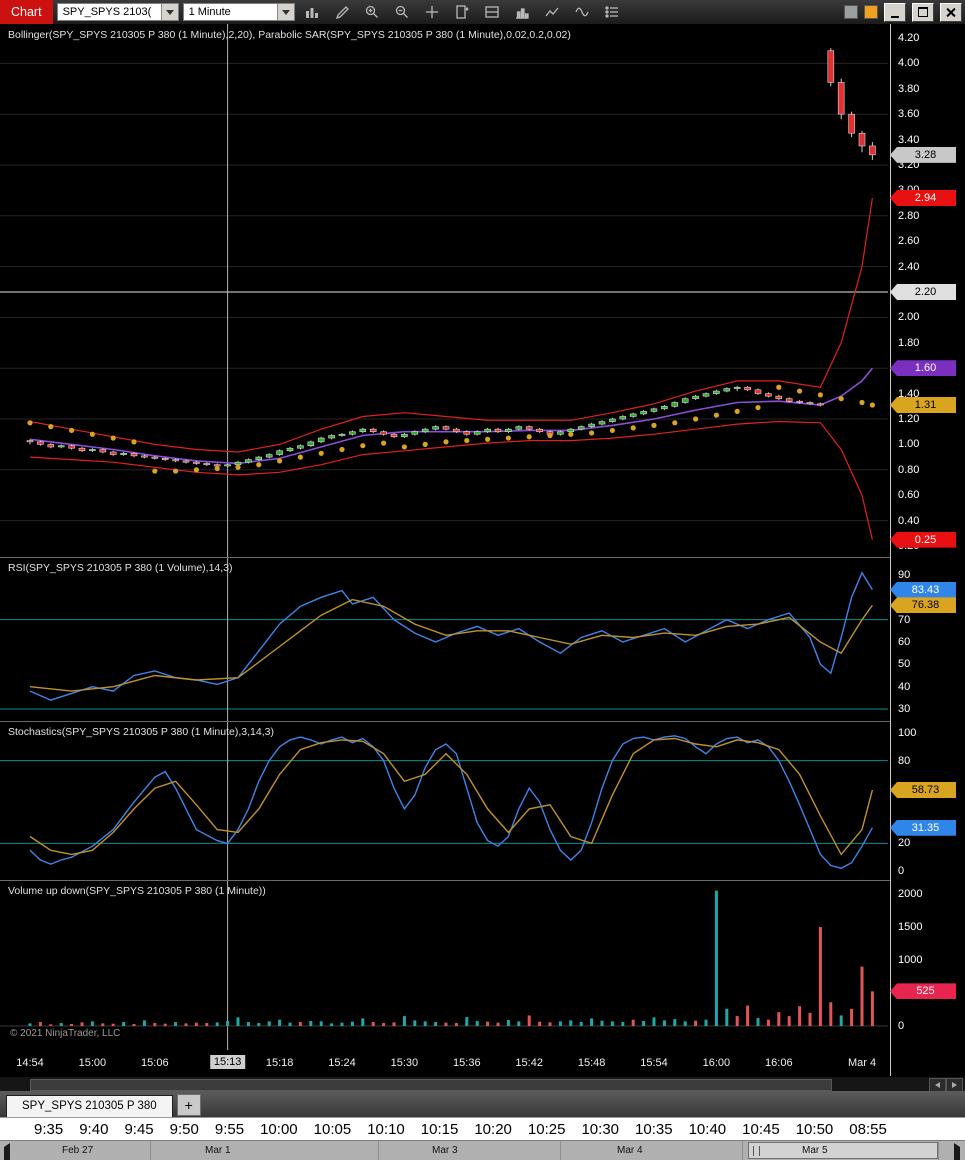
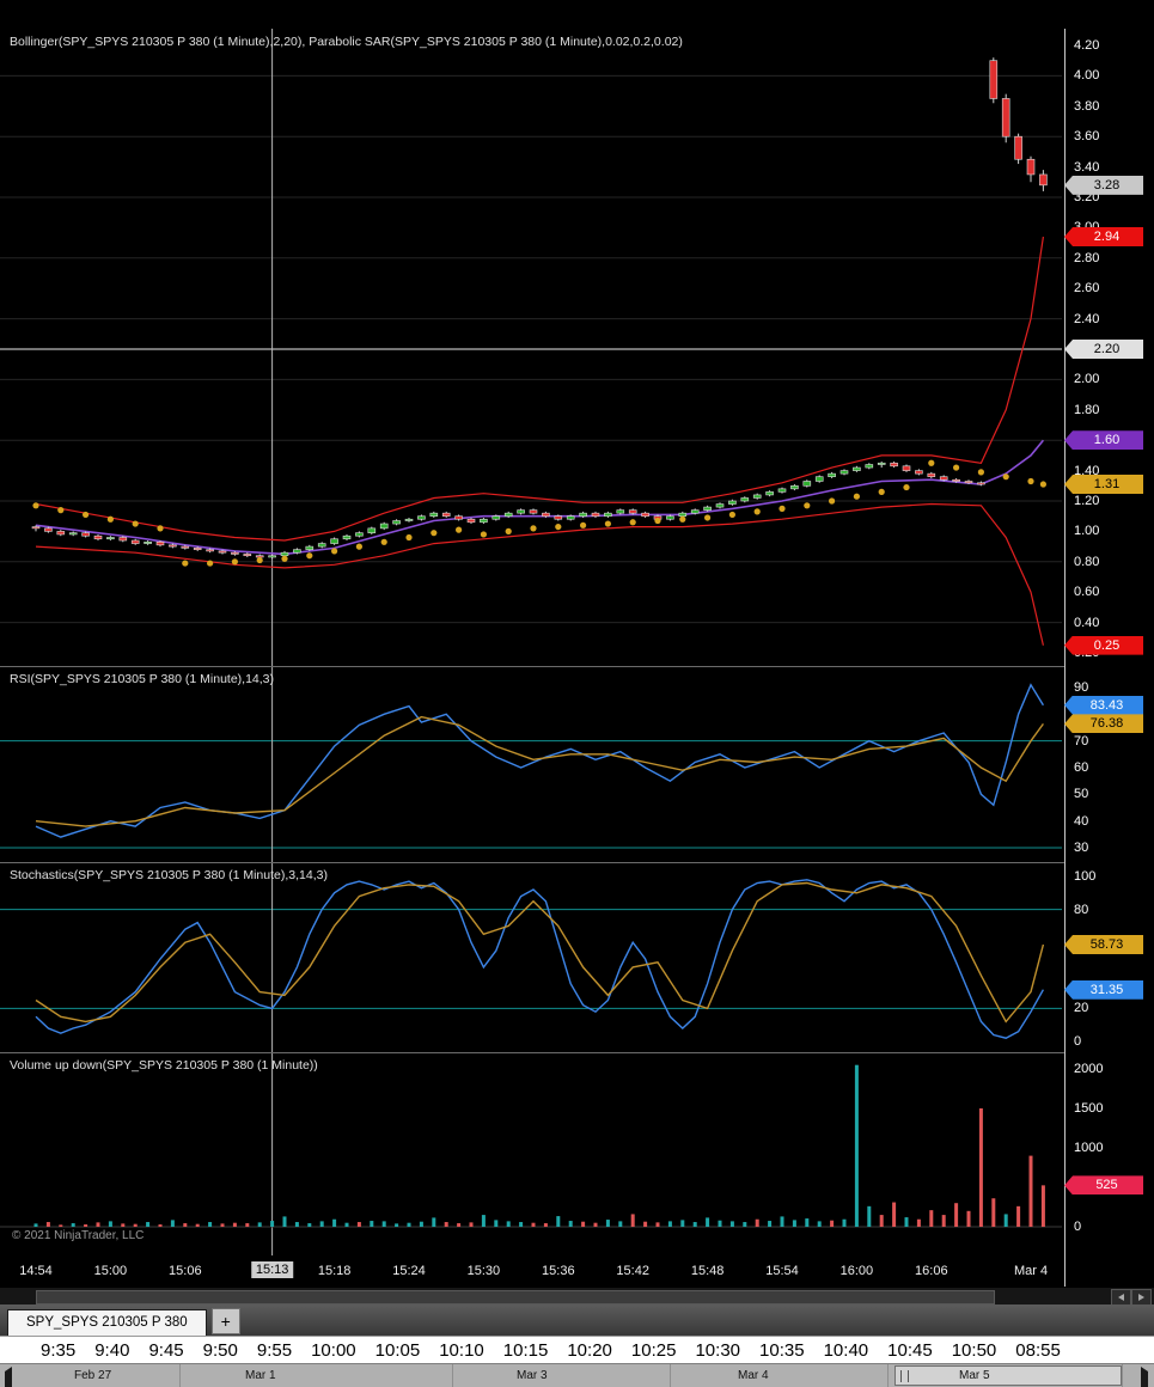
- Chart
- SPY_SPYS 2103(
- 1 Minute
  Bollinger(SPY_SPYS 210305 P 380 (1 Minute),2,20), Parabolic SAR(SPY_SPYS 210305 P 380 (1 Minute),0.02,0.2,0.02)
- RSI(SPY_SPYS 210305 P 380 (1 Volume),14,3)
+ RSI(SPY_SPYS 210305 P 380 (1 Minute),14,3)
  Stochastics(SPY_SPYS 210305 P 380 (1 Minute),3,14,3)
  Volume up down(SPY_SPYS 210305 P 380 (1 Minute))
  © 2021 NinjaTrader, LLC
  0.40
  0.60
  0.80
  1.00
  1.20
  1.40
  1.80
  2.00
  2.40
  2.60
  2.80
  3.20
  3.40
  3.60
  3.80
  4.00
  4.20
  90
  70
  60
  50
  40
  30
  100
  80
  20
  0
  2000
  1500
  1000
  0
  3.28
  2.94
  2.20
  1.60
  1.31
  0.25
  83.43
  76.38
  58.73
  31.35
  525
  14:54
  15:00
  15:06
  15:13
  15:18
  15:24
  15:30
  15:36
  15:42
  15:48
  15:54
  16:00
  16:06
  Mar 4
  SPY_SPYS 210305 P 380
  +
  9:35
  9:40
  9:45
  9:50
  9:55
  10:00
  10:05
  10:10
  10:15
  10:20
  10:25
  10:30
  10:35
  10:40
  10:45
  10:50
  08:55
  Feb 27
  Mar 1
  Mar 3
  Mar 4
  Mar 5
